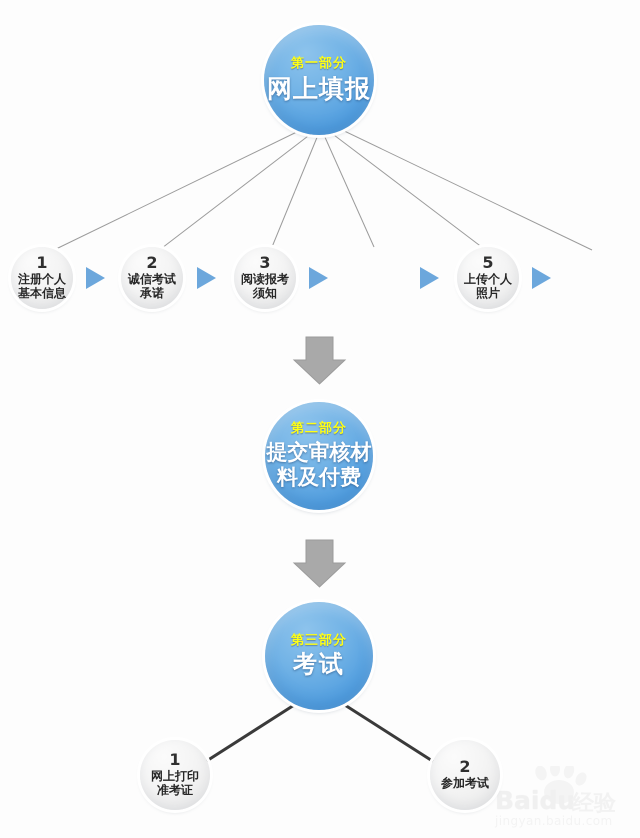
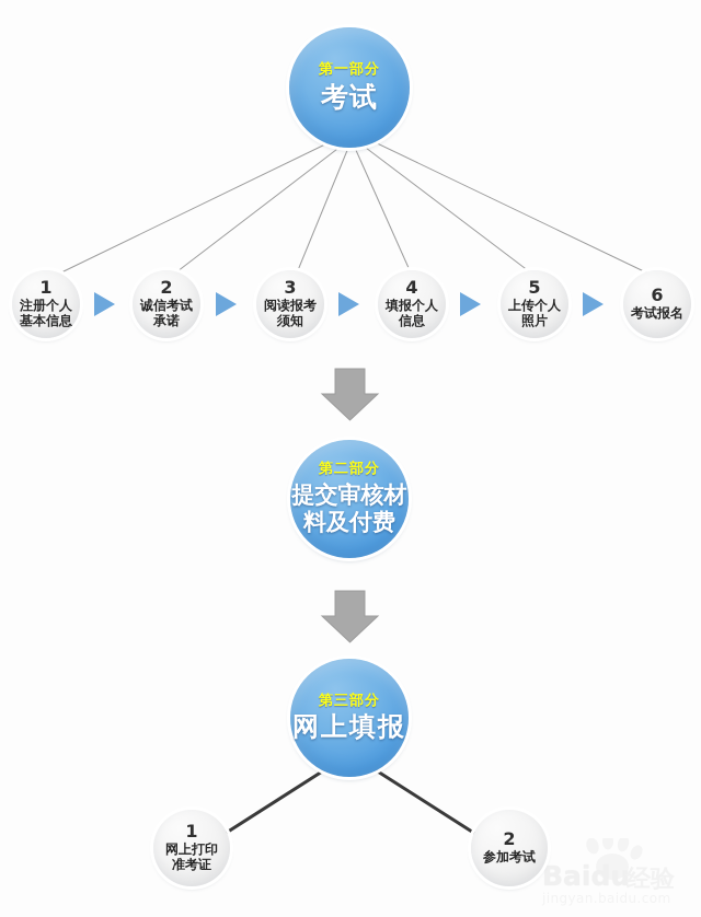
  第一部分
- 网上填报
+ 考试
  1
  注册个人
  基本信息
  2
  诚信考试
  承诺
  3
  阅读报考
  须知
+ 4
+ 填报个人
+ 信息
  5
  上传个人
  照片
+ 6
+ 考试报名
  第二部分
  提交审核材 料及付费
  第三部分
- 考试
+ 网上填报
  1
  网上打印
  准考证
  2
  参加考试
  Baidu
